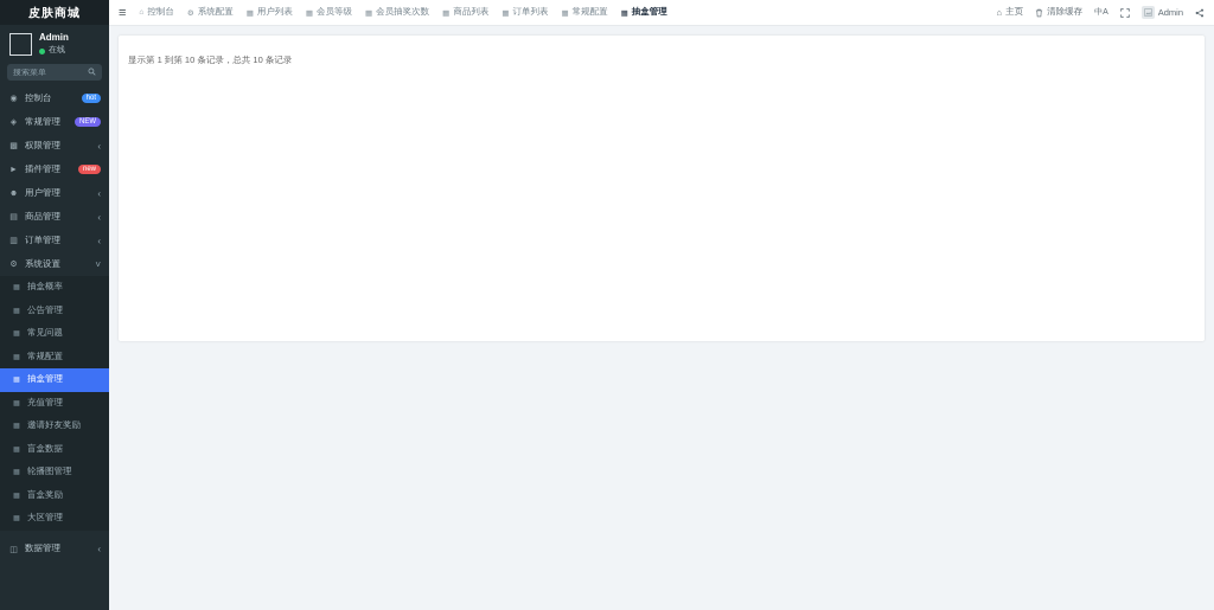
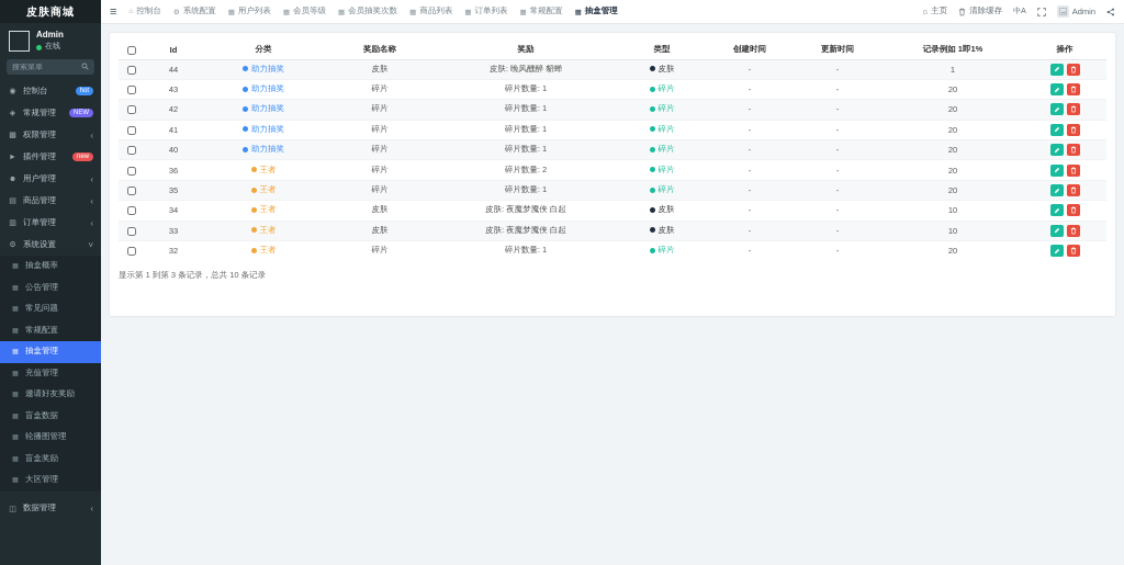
  皮肤商城
  Admin
  搜索菜单
  控制台
  常规管理
  权限管理
  ‹
  插件管理
  用户管理
  ‹
  商品管理
  ‹
  订单管理
  ‹
  系统设置
  ˅
  抽盒概率
  公告管理
  常见问题
  常规配置
  抽盒管理
  充值管理
  邀请好友奖励
  盲盒数据
  轮播图管理
  盲盒奖励
  大区管理
  数据管理
  ‹
  ≡
  控制台
  系统配置
  用户列表
  会员等级
  会员抽奖次数
  商品列表
  订单列表
  常规配置
  抽盒管理
  ⌂
  主页
  清除缓存
  Admin
+ 	Id	分类	奖励名称	奖励	类型	创建时间	更新时间	记录例如 1即1%	操作
+ 	44	助力抽奖	皮肤	皮肤: 晚风醺醉 貂蝉	皮肤	-	-	1
+ 	43	助力抽奖	碎片	碎片数量: 1	碎片	-	-	20
+ 	42	助力抽奖	碎片	碎片数量: 1	碎片	-	-	20
+ 	41	助力抽奖	碎片	碎片数量: 1	碎片	-	-	20
+ 	40	助力抽奖	碎片	碎片数量: 1	碎片	-	-	20
+ 	36	王者	碎片	碎片数量: 2	碎片	-	-	20
+ 	35	王者	碎片	碎片数量: 1	碎片	-	-	20
+ 	34	王者	皮肤	皮肤: 夜魔梦魇侠 白起	皮肤	-	-	10
+ 	33	王者	皮肤	皮肤: 夜魔梦魇侠 白起	皮肤	-	-	10
+ 	32	王者	碎片	碎片数量: 1	碎片	-	-	20
- 显示第 1 到第 10 条记录，总共 10 条记录
+ 显示第 1 到第 3 条记录，总共 10 条记录
